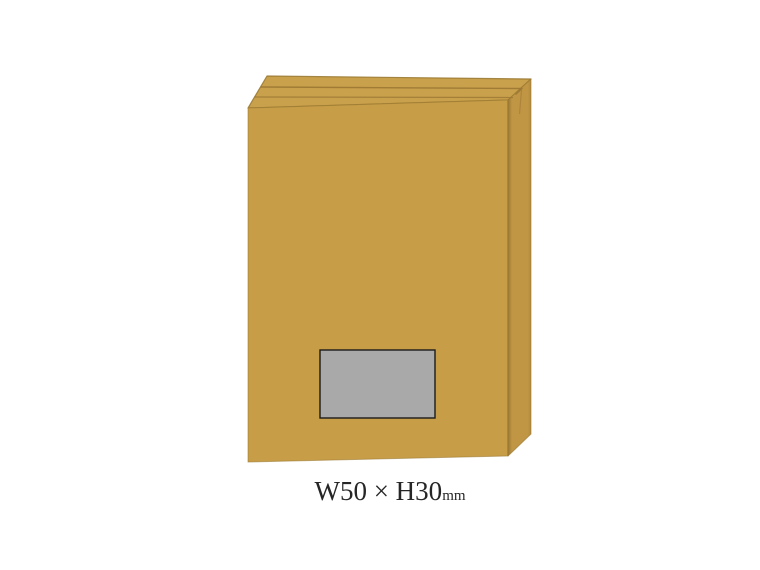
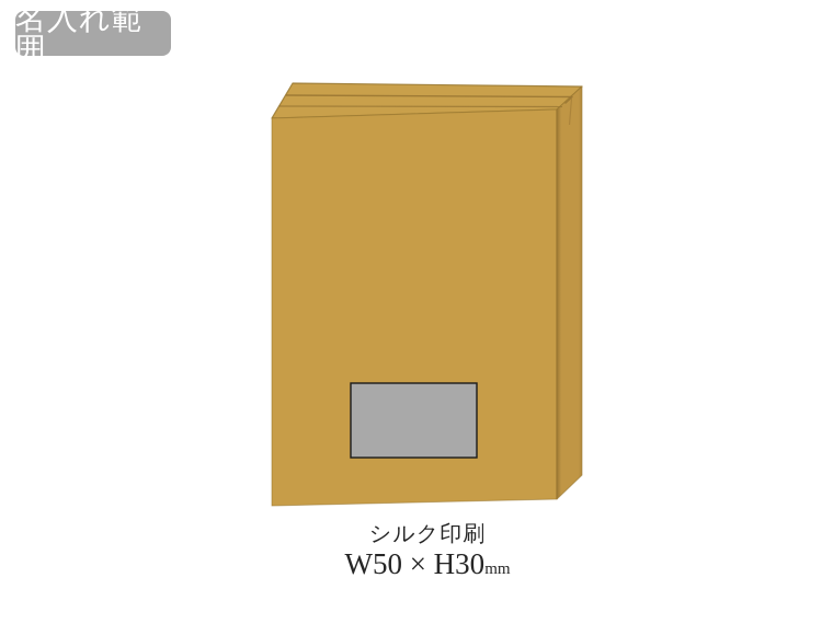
+ 名入れ範囲
+ シルク印刷
  W50 × H30mm
